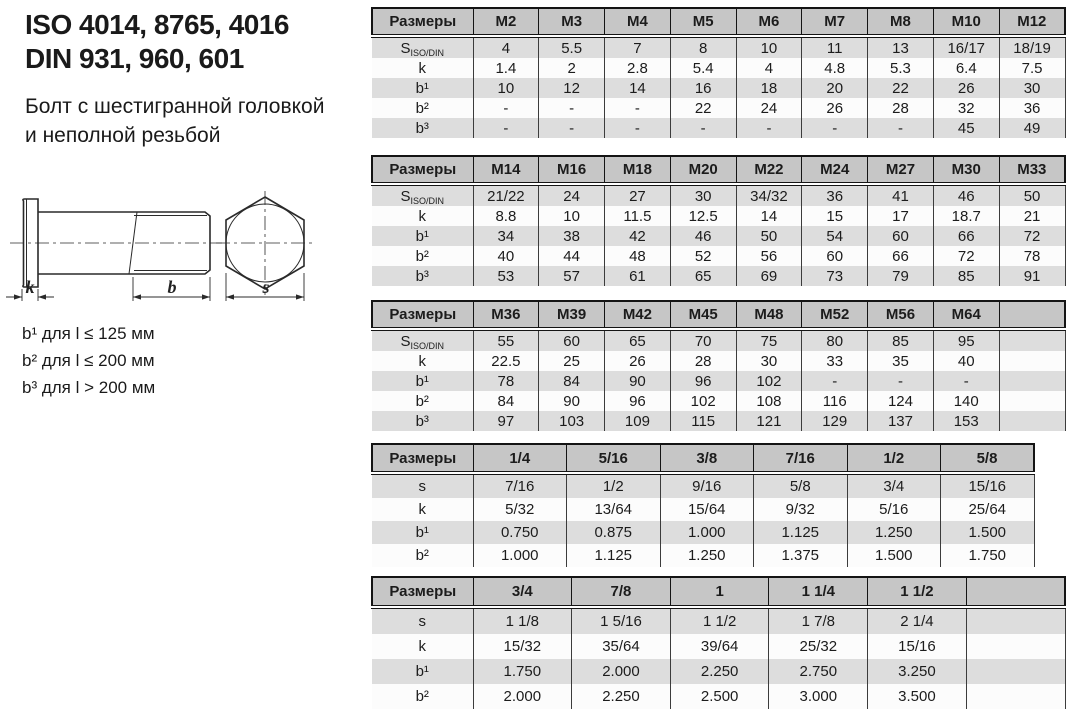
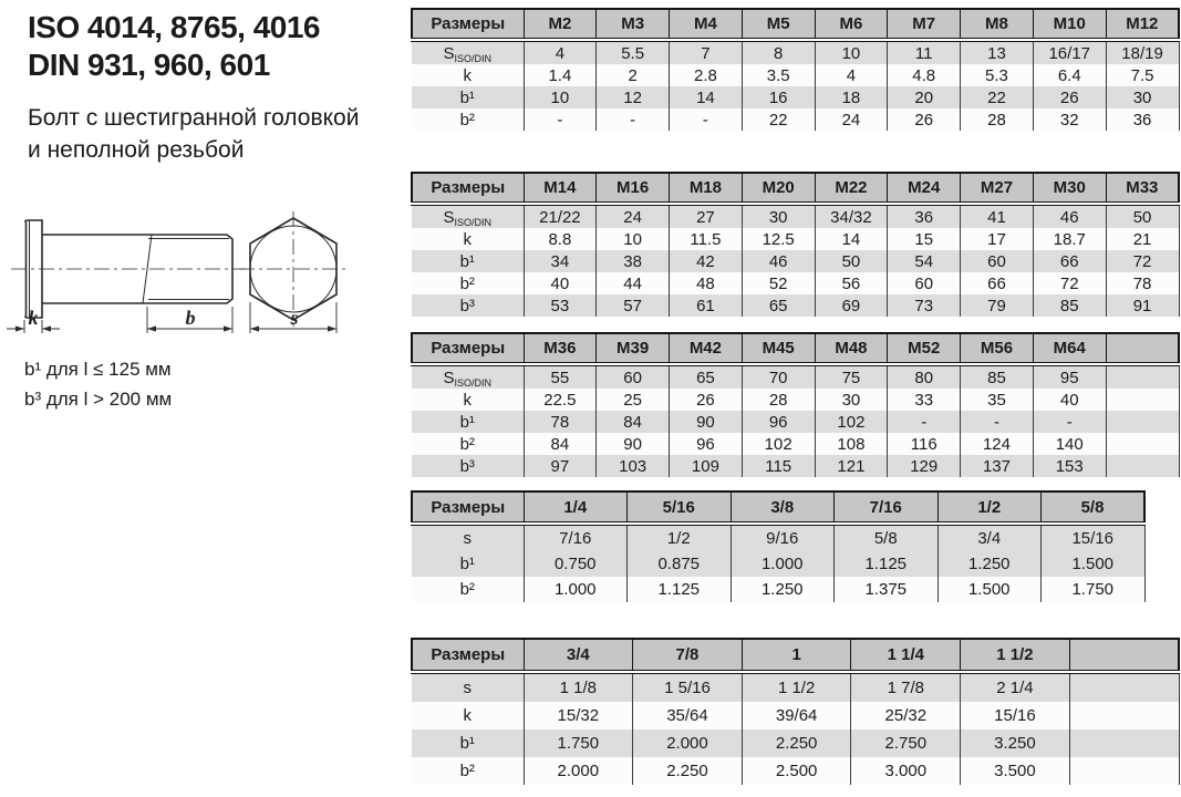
  ISO 4014, 8765, 4016
  DIN 931, 960, 601
  Болт с шестигранной головкой
  и неполной резьбой
  k
  b
  s
  b¹ для l ≤ 125 мм
- b² для l ≤ 200 мм
  b³ для l > 200 мм
  Размеры	M2	M3	M4	M5	M6	M7	M8	M10	M12
  SISO/DIN	4	5.5	7	8	10	11	13	16/17	18/19
- k	1.4	2	2.8	5.4	4	4.8	5.3	6.4	7.5
+ k	1.4	2	2.8	3.5	4	4.8	5.3	6.4	7.5
  b¹	10	12	14	16	18	20	22	26	30
  b²	-	-	-	22	24	26	28	32	36
- b³	-	-	-	-	-	-	-	45	49
  Размеры	M14	M16	M18	M20	M22	M24	M27	M30	M33
  SISO/DIN	21/22	24	27	30	34/32	36	41	46	50
  k	8.8	10	11.5	12.5	14	15	17	18.7	21
  b¹	34	38	42	46	50	54	60	66	72
  b²	40	44	48	52	56	60	66	72	78
  b³	53	57	61	65	69	73	79	85	91
  Размеры	M36	M39	M42	M45	M48	M52	M56	M64
  SISO/DIN	55	60	65	70	75	80	85	95
  k	22.5	25	26	28	30	33	35	40
  b¹	78	84	90	96	102	-	-	-
  b²	84	90	96	102	108	116	124	140
  b³	97	103	109	115	121	129	137	153
  Размеры	1/4	5/16	3/8	7/16	1/2	5/8
  s	7/16	1/2	9/16	5/8	3/4	15/16
- k	5/32	13/64	15/64	9/32	5/16	25/64
  b¹	0.750	0.875	1.000	1.125	1.250	1.500
  b²	1.000	1.125	1.250	1.375	1.500	1.750
  Размеры	3/4	7/8	1	1 1/4	1 1/2
  s	1 1/8	1 5/16	1 1/2	1 7/8	2 1/4
  k	15/32	35/64	39/64	25/32	15/16
  b¹	1.750	2.000	2.250	2.750	3.250
  b²	2.000	2.250	2.500	3.000	3.500
